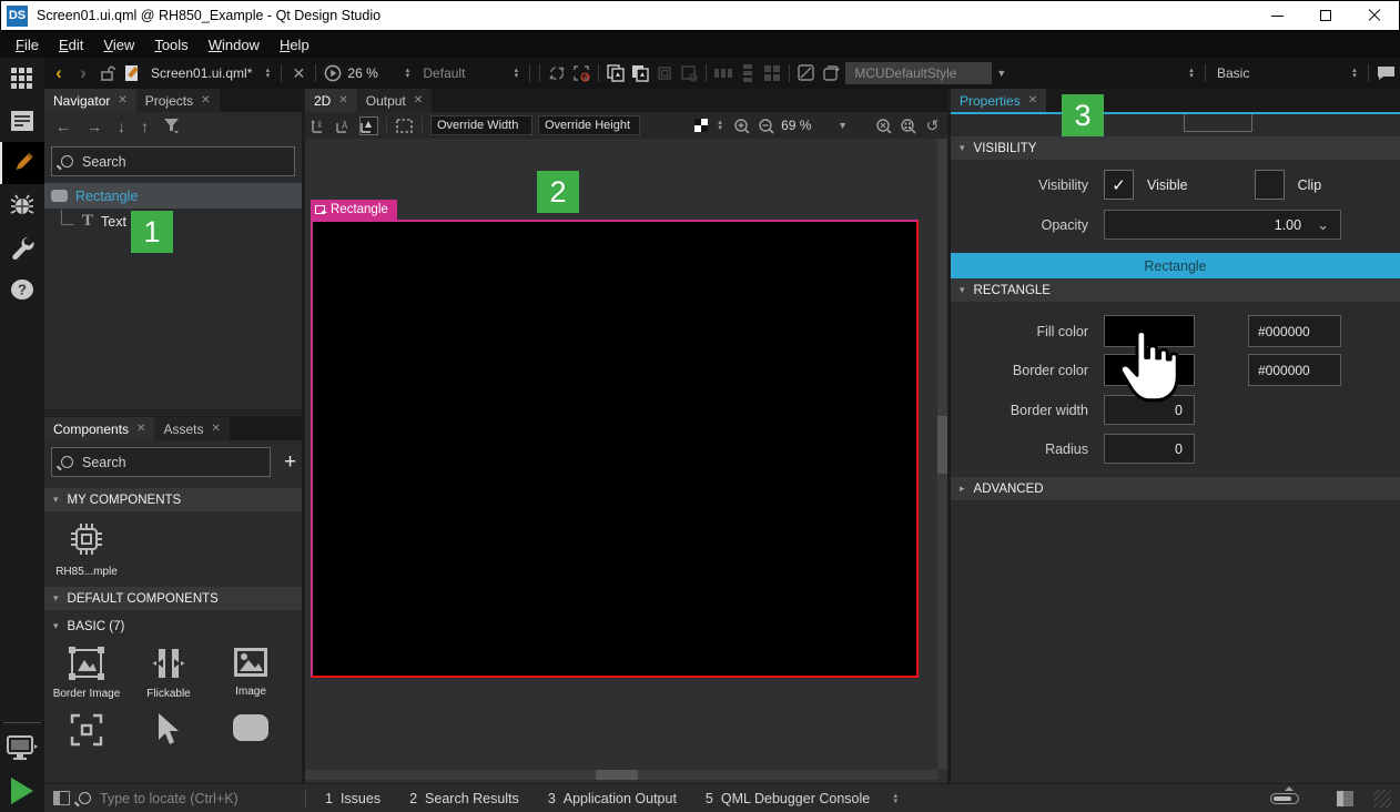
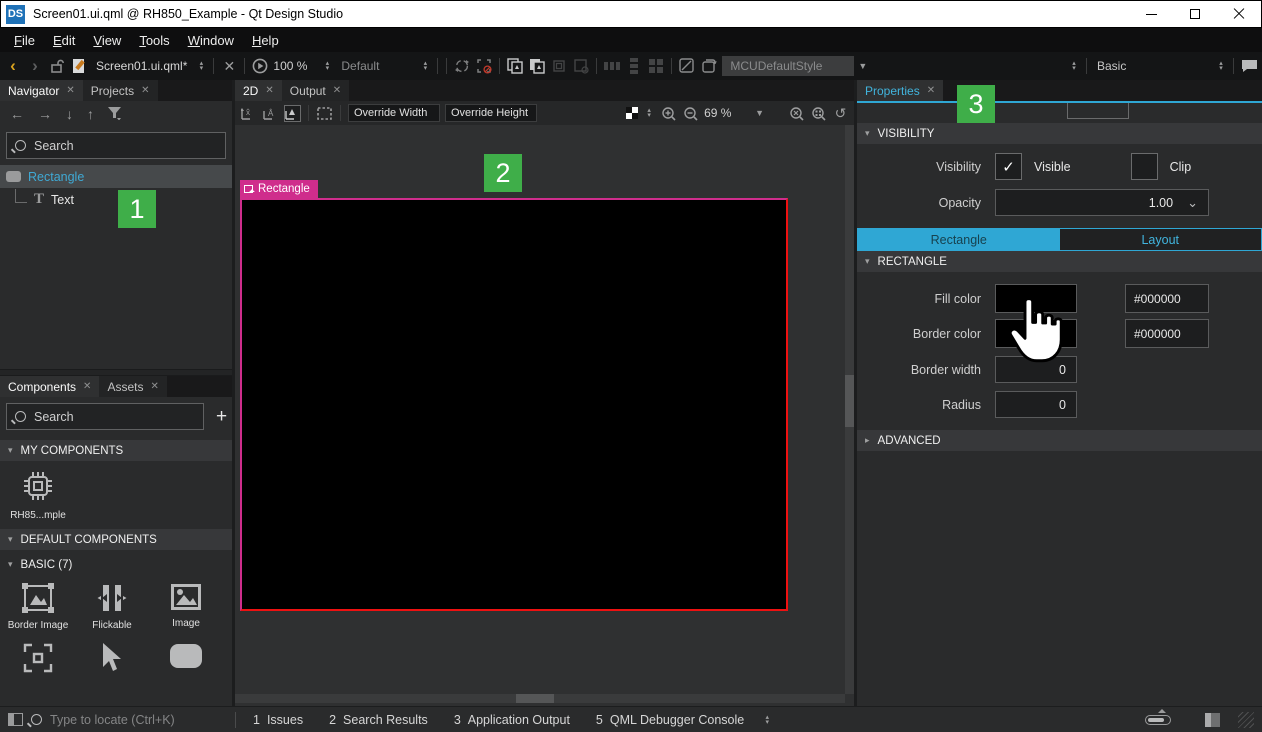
  DS
  Screen01.ui.qml @ RH850_Example - Qt Design Studio
  File
  Edit
  View
  Tools
  Window
  Help
- ?
  ‹
  ›
  Screen01.ui.qml*
  ✕
- 26 %
+ 100 %
  Default
  MCUDefaultStyle
  ▼
  Basic
  Navigator
  ✕
  Projects
  ✕
  ←
  →
  ↓
  ↑
  Search
  Rectangle
  T
  Text
  Components
  ✕
  Assets
  ✕
  Search
  +
  ▾
  MY COMPONENTS
  RH85...mple
  ▾
  DEFAULT COMPONENTS
  ▾
  BASIC (7)
  Border Image
  Flickable
  Image
  2D
  ✕
  Output
  ✕
  x̂
  Â
  Override Width
  Override Height
  69 %
  ▼
  ↺
  Rectangle
  Properties
  ✕
  ▾
  VISIBILITY
  Visibility
  ✓
  Visible
  Clip
  Opacity
  1.00
  ⌄
  Rectangle
+ Layout
  ▾
  RECTANGLE
  Fill color
  #000000
  Border color
  #000000
  Border width
  0
  Radius
  0
  ▸
  ADVANCED
  Type to locate (Ctrl+K)
  1
  Issues
  2
  Search Results
  3
  Application Output
  5
  QML Debugger Console
  1
  2
  3
